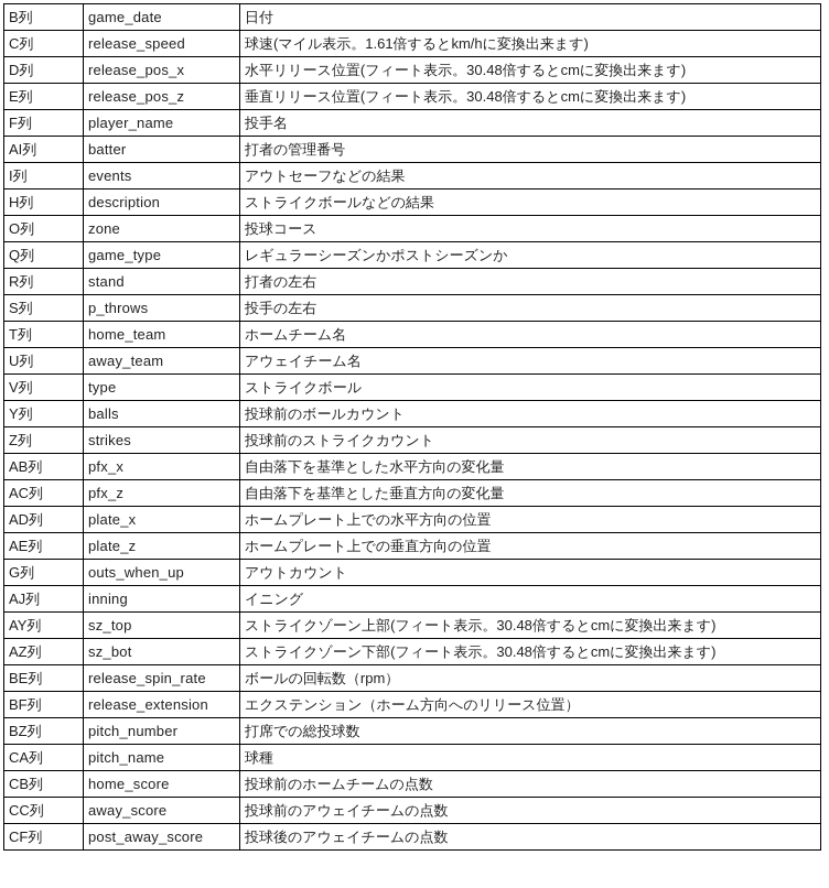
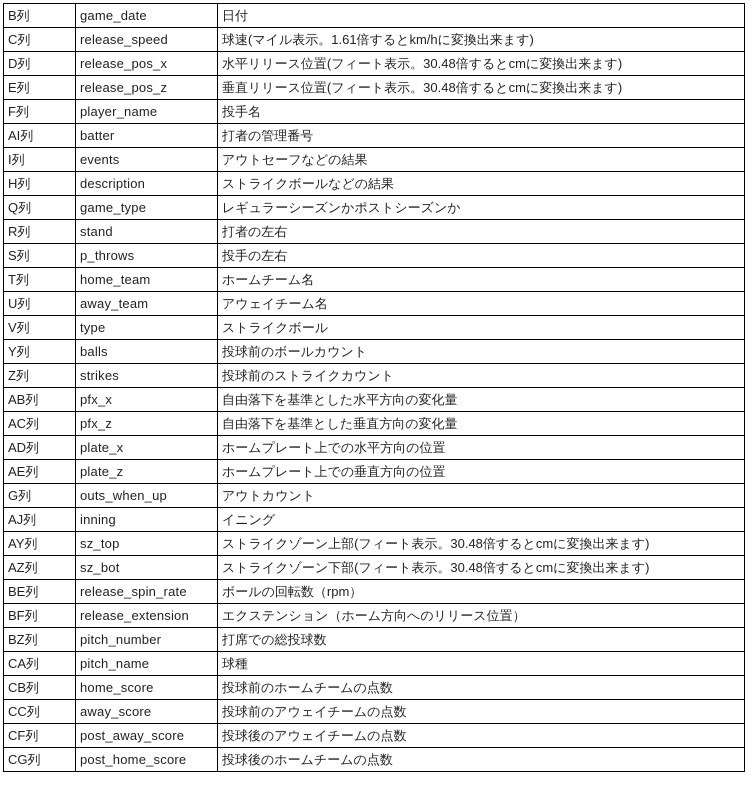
  B列	game_date	日付
  C列	release_speed	球速(マイル表示。1.61倍するとkm/hに変換出来ます)
  D列	release_pos_x	水平リリース位置(フィート表示。30.48倍するとcmに変換出来ます)
  E列	release_pos_z	垂直リリース位置(フィート表示。30.48倍するとcmに変換出来ます)
  F列	player_name	投手名
  AI列	batter	打者の管理番号
  I列	events	アウトセーフなどの結果
  H列	description	ストライクボールなどの結果
- O列	zone	投球コース
  Q列	game_type	レギュラーシーズンかポストシーズンか
  R列	stand	打者の左右
  S列	p_throws	投手の左右
  T列	home_team	ホームチーム名
  U列	away_team	アウェイチーム名
  V列	type	ストライクボール
  Y列	balls	投球前のボールカウント
  Z列	strikes	投球前のストライクカウント
  AB列	pfx_x	自由落下を基準とした水平方向の変化量
  AC列	pfx_z	自由落下を基準とした垂直方向の変化量
  AD列	plate_x	ホームプレート上での水平方向の位置
  AE列	plate_z	ホームプレート上での垂直方向の位置
  G列	outs_when_up	アウトカウント
  AJ列	inning	イニング
  AY列	sz_top	ストライクゾーン上部(フィート表示。30.48倍するとcmに変換出来ます)
  AZ列	sz_bot	ストライクゾーン下部(フィート表示。30.48倍するとcmに変換出来ます)
  BE列	release_spin_rate	ボールの回転数（rpm）
  BF列	release_extension	エクステンション（ホーム方向へのリリース位置）
  BZ列	pitch_number	打席での総投球数
  CA列	pitch_name	球種
  CB列	home_score	投球前のホームチームの点数
  CC列	away_score	投球前のアウェイチームの点数
  CF列	post_away_score	投球後のアウェイチームの点数
+ CG列	post_home_score	投球後のホームチームの点数
